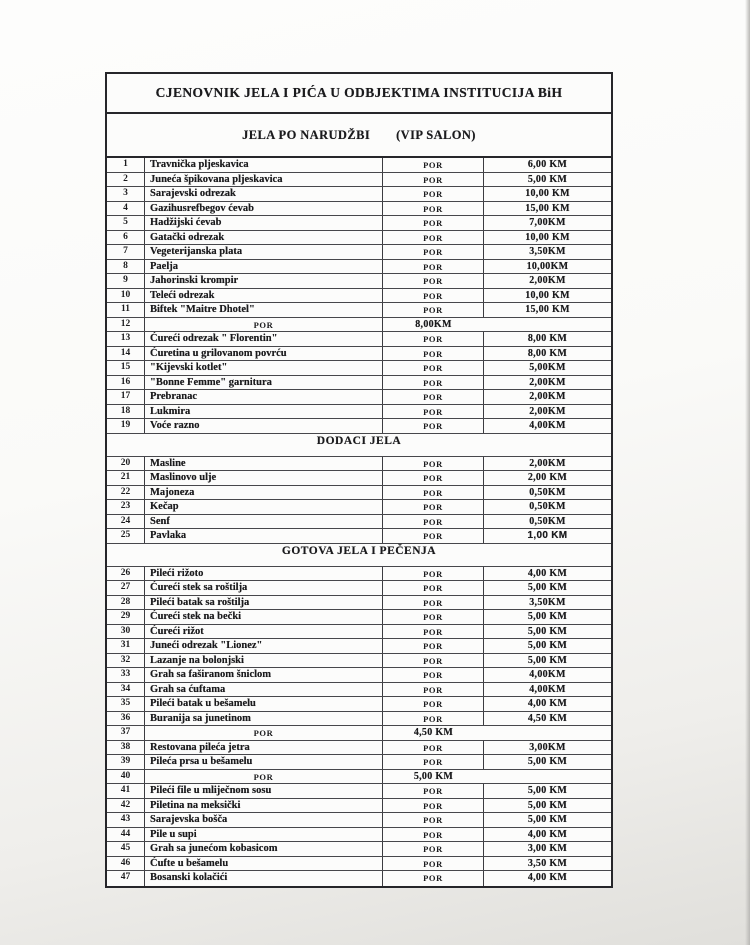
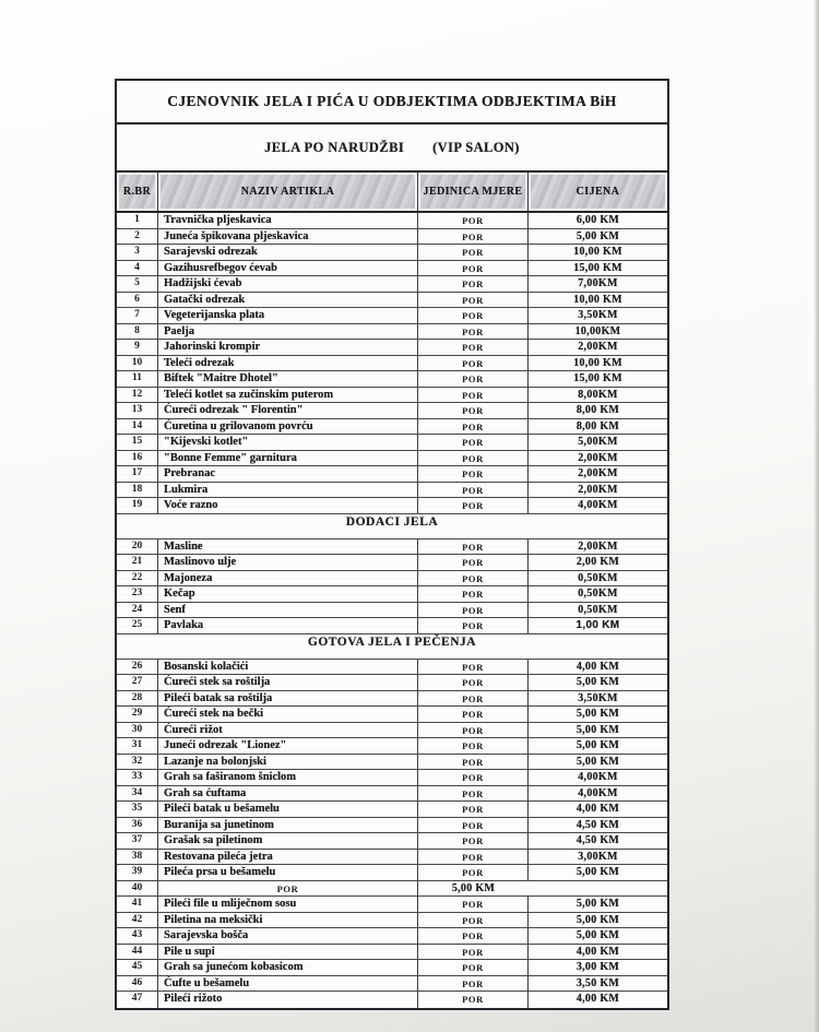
- CJENOVNIK JELA I PIĆA U ODBJEKTIMA INSTITUCIJA BiH
+ CJENOVNIK JELA I PIĆA U ODBJEKTIMA ODBJEKTIMA BiH
  JELA PO NARUDŽBI
  (VIP SALON)
+ R.BR
+ NAZIV ARTIKLA
+ JEDINICA MJERE
+ CIJENA
  1
  Travnička pljeskavica
  POR
  6,00 KM
  2
  Juneća špikovana pljeskavica
  POR
  5,00 KM
  3
  Sarajevski odrezak
  POR
  10,00 KM
  4
  Gazihusrefbegov ćevab
  POR
  15,00 KM
  5
  Hadžijski ćevab
  POR
  7,00KM
  6
  Gatački odrezak
  POR
  10,00 KM
  7
  Vegeterijanska plata
  POR
  3,50KM
  8
  Paelja
  POR
  10,00KM
  9
  Jahorinski krompir
  POR
  2,00KM
  10
  Teleći odrezak
  POR
  10,00 KM
  11
  Biftek "Maitre Dhotel"
  POR
  15,00 KM
  12
+ Teleći kotlet sa zučinskim puterom
  POR
  8,00KM
  13
  Ćureći odrezak " Florentin"
  POR
  8,00 KM
  14
  Ćuretina u grilovanom povrću
  POR
  8,00 KM
  15
  "Kijevski kotlet"
  POR
  5,00KM
  16
  "Bonne Femme" garnitura
  POR
  2,00KM
  17
  Prebranac
  POR
  2,00KM
  18
  Lukmira
  POR
  2,00KM
  19
  Voće razno
  POR
  4,00KM
  DODACI JELA
  20
  Masline
  POR
  2,00KM
  21
  Maslinovo ulje
  POR
  2,00 KM
  22
  Majoneza
  POR
  0,50KM
  23
  Kečap
  POR
  0,50KM
  24
  Senf
  POR
  0,50KM
  25
  Pavlaka
  POR
  1,00 KM
  GOTOVA JELA I PEČENJA
  26
- Pileći rižoto
+ Bosanski kolačići
  POR
  4,00 KM
  27
  Ćureći stek sa roštilja
  POR
  5,00 KM
  28
  Pileći batak sa roštilja
  POR
  3,50KM
  29
  Ćureći stek na bečki
  POR
  5,00 KM
  30
  Ćureći rižot
  POR
  5,00 KM
  31
  Juneći odrezak "Lionez"
  POR
  5,00 KM
  32
  Lazanje na bolonjski
  POR
  5,00 KM
  33
  Grah sa faširanom šniclom
  POR
  4,00KM
  34
  Grah sa ćuftama
  POR
  4,00KM
  35
  Pileći batak u bešamelu
  POR
  4,00 KM
  36
  Buranija sa junetinom
  POR
  4,50 KM
  37
+ Grašak sa piletinom
  POR
  4,50 KM
  38
  Restovana pileća jetra
  POR
  3,00KM
  39
  Pileća prsa u bešamelu
  POR
  5,00 KM
  40
  POR
  5,00 KM
  41
  Pileći file u mliječnom sosu
  POR
  5,00 KM
  42
  Piletina na meksički
  POR
  5,00 KM
  43
  Sarajevska bošča
  POR
  5,00 KM
  44
  Pile u supi
  POR
  4,00 KM
  45
  Grah sa junećom kobasicom
  POR
  3,00 KM
  46
  Ćufte u bešamelu
  POR
  3,50 KM
  47
- Bosanski kolačići
+ Pileći rižoto
  POR
  4,00 KM
